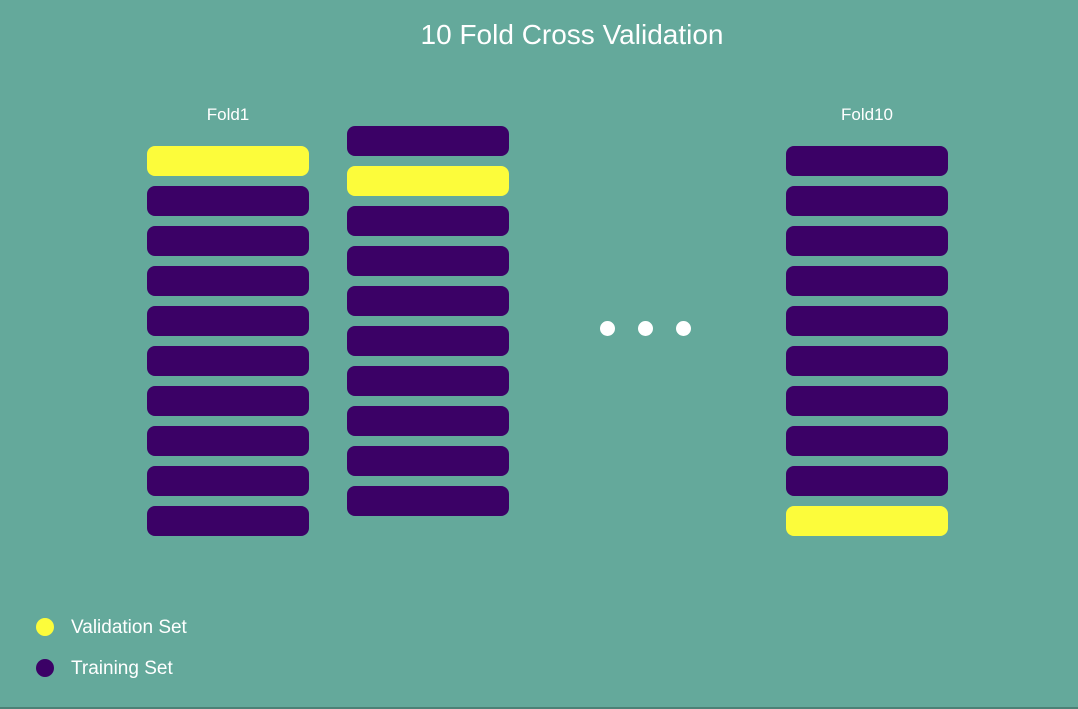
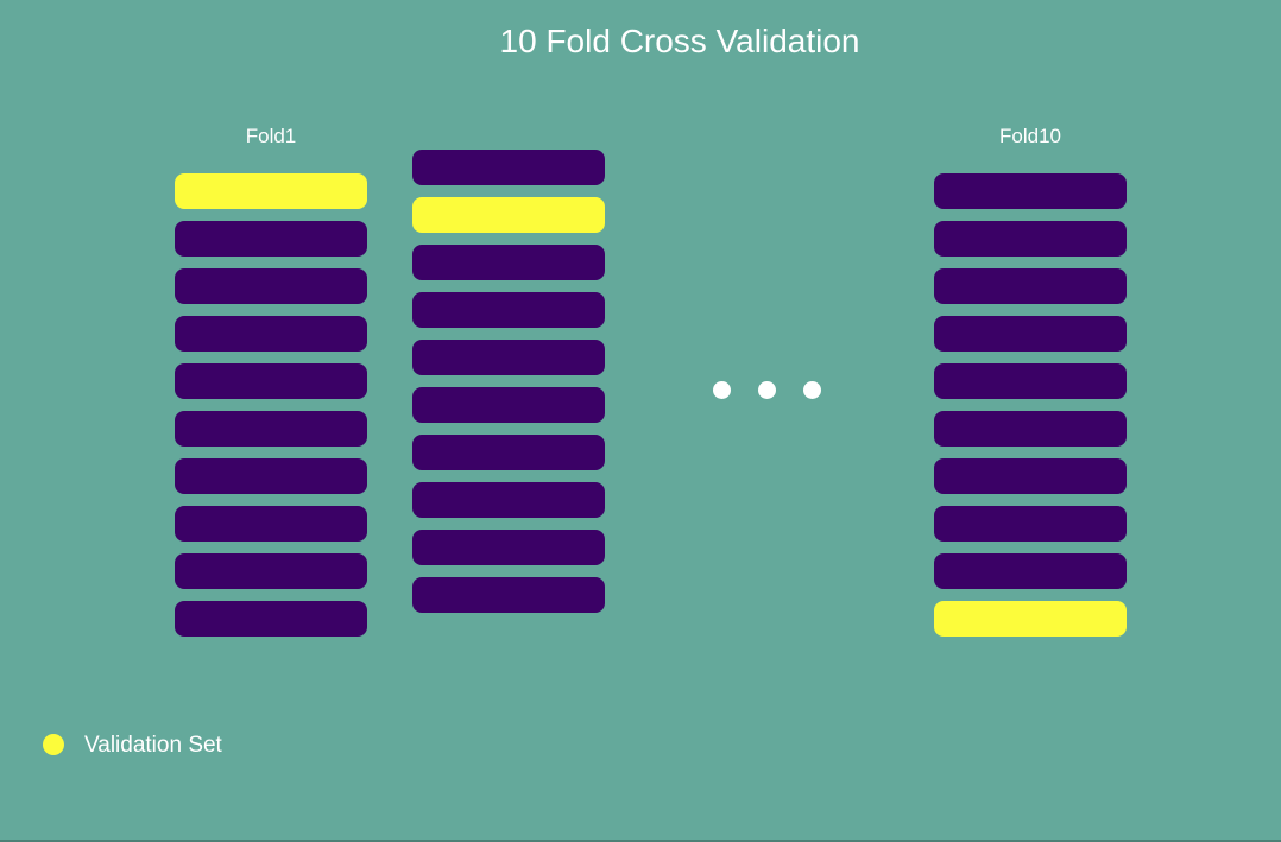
  10 Fold Cross Validation
  Fold1
  Fold10
  Validation Set
- Training Set
